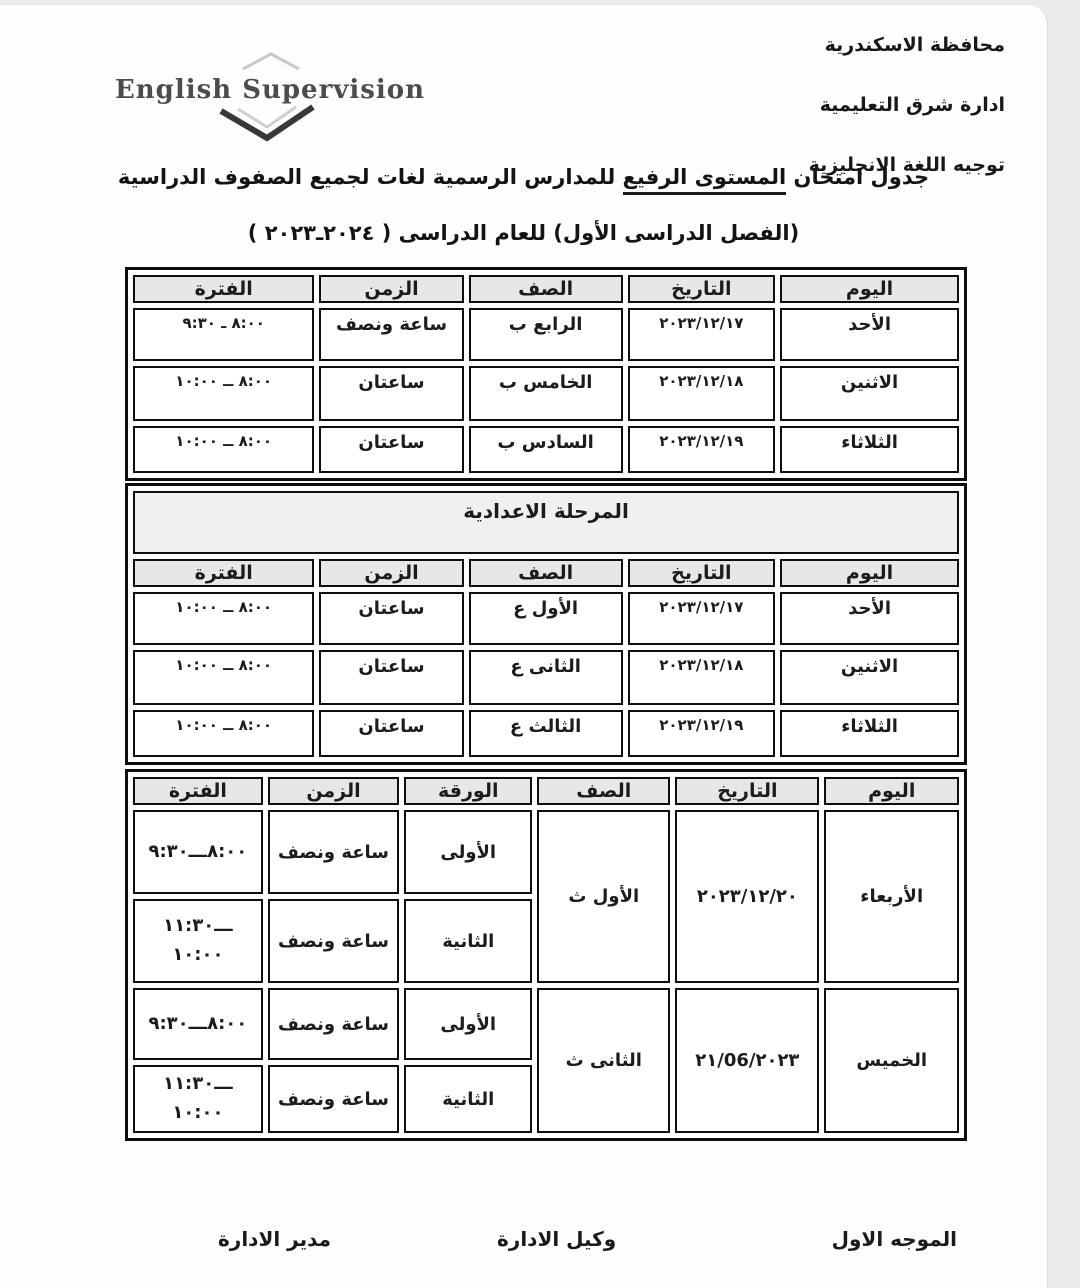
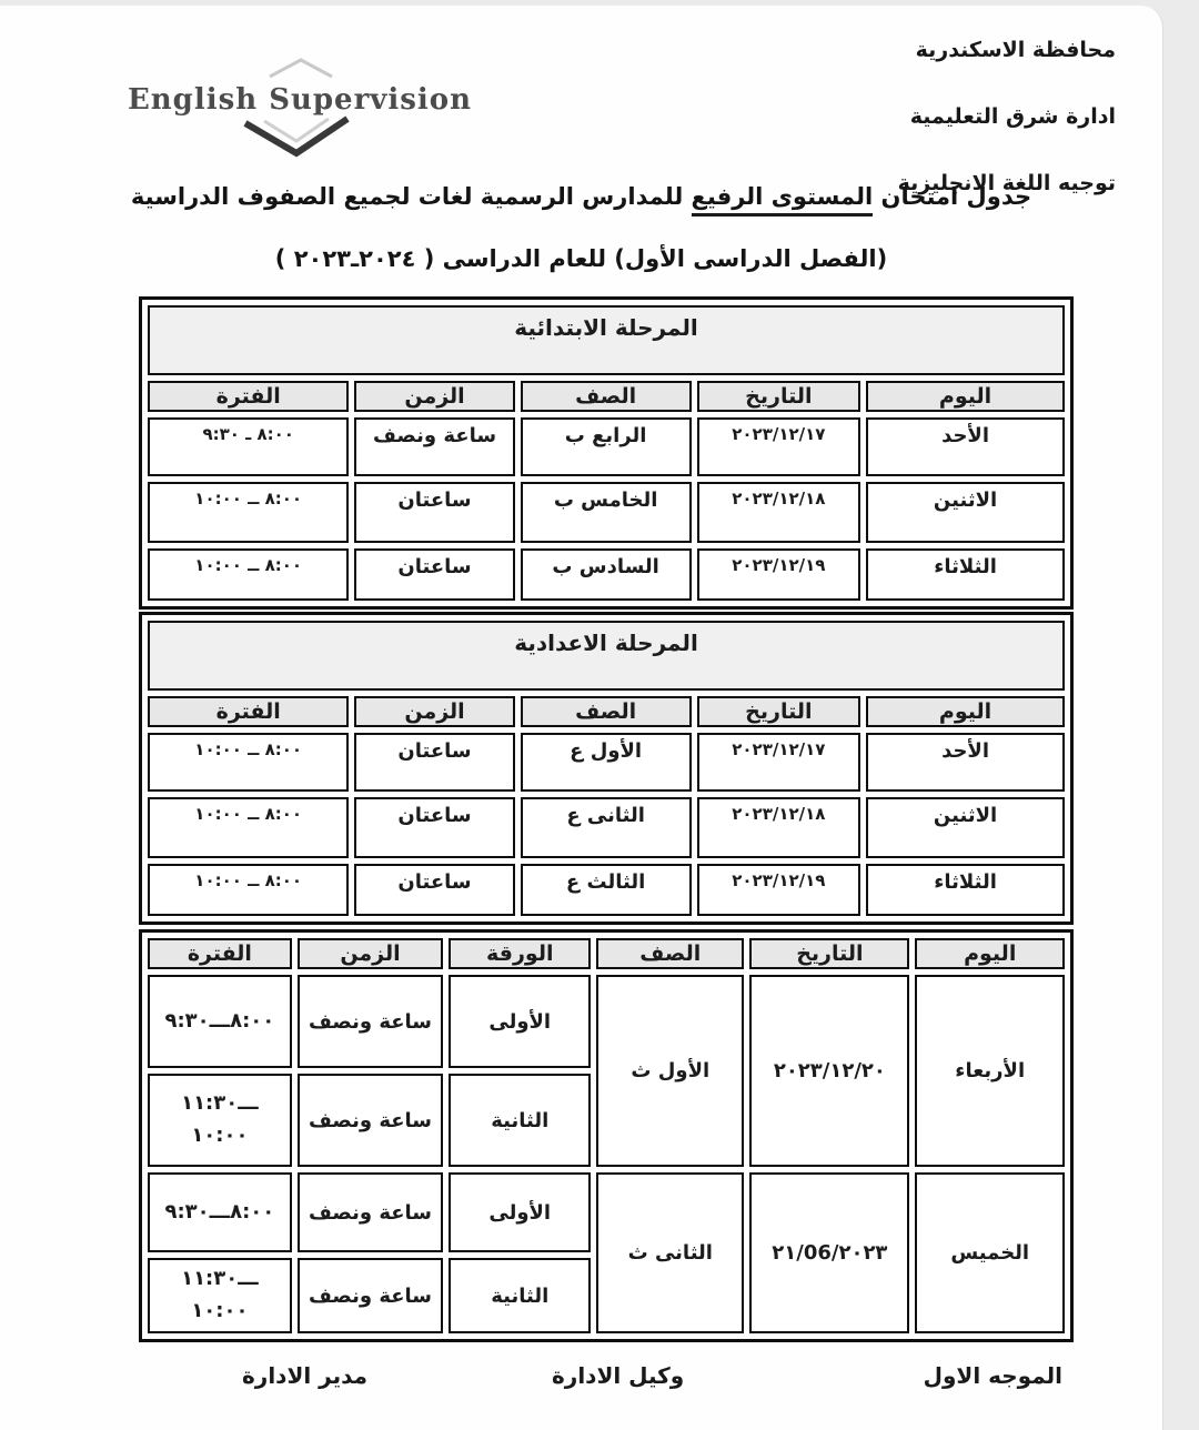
  محافظة الاسكندرية
  ادارة شرق التعليمية
  توجيه اللغة الانجليزية
  English Supervision
  جدول امتحان المستوى الرفيع للمدارس الرسمية لغات لجميع الصفوف الدراسية
  (الفصل الدراسى الأول) للعام الدراسى ( ٢٠٢٤ـ٢٠٢٣ )
+ المرحلة الابتدائية
  اليوم	التاريخ	الصف	الزمن	الفترة
  الأحد	٢٠٢٣/١٢/١٧	الرابع ب	ساعة ونصف	٨:٠٠ ـ ٩:٣٠
  الاثنين	٢٠٢٣/١٢/١٨	الخامس ب	ساعتان	٨:٠٠ ــ ١٠:٠٠
  الثلاثاء	٢٠٢٣/١٢/١٩	السادس ب	ساعتان	٨:٠٠ ــ ١٠:٠٠
  المرحلة الاعدادية
  اليوم	التاريخ	الصف	الزمن	الفترة
  الأحد	٢٠٢٣/١٢/١٧	الأول ع	ساعتان	٨:٠٠ ــ ١٠:٠٠
  الاثنين	٢٠٢٣/١٢/١٨	الثانى ع	ساعتان	٨:٠٠ ــ ١٠:٠٠
  الثلاثاء	٢٠٢٣/١٢/١٩	الثالث ع	ساعتان	٨:٠٠ ــ ١٠:٠٠
  اليوم	التاريخ	الصف	الورقة	الزمن	الفترة
  الأربعاء	٢٠٢٣/١٢/٢٠	الأول ث	الأولى	ساعة ونصف	٨:٠٠ـــ٩:٣٠
  الثانية	ساعة ونصف	ـــ١١:٣٠ ١٠:٠٠
  الخميس	٢٠٢٣/06/٢١	الثانى ث	الأولى	ساعة ونصف	٨:٠٠ـــ٩:٣٠
  الثانية	ساعة ونصف	ـــ١١:٣٠ ١٠:٠٠
  الموجه الاول
  وكيل الادارة
  مدير الادارة
